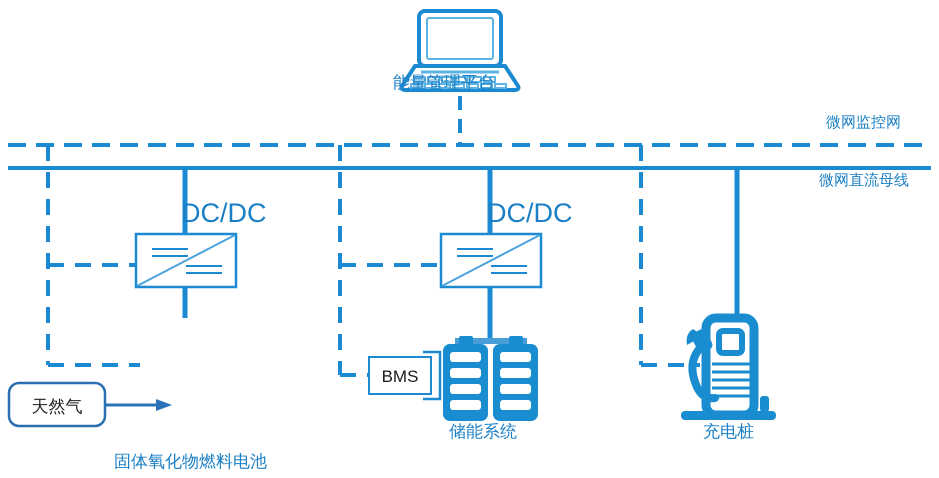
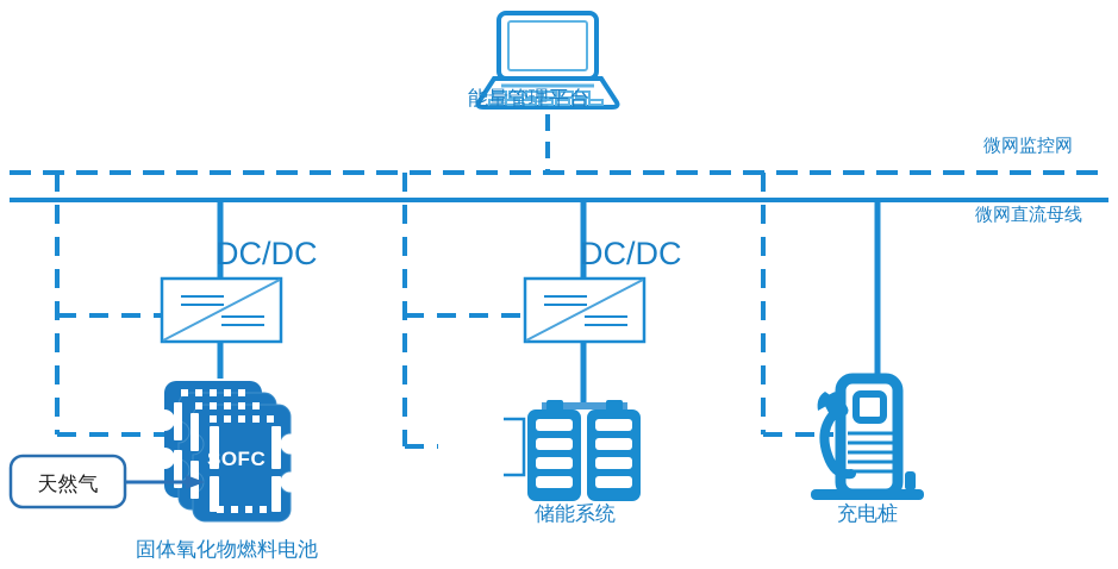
+ SOFC
  天然气
- BMS
  微网监控网
  微网直流母线
  能量管理平台
  DC/DC
  DC/DC
  固体氧化物燃料电池
  储能系统
  充电桩
